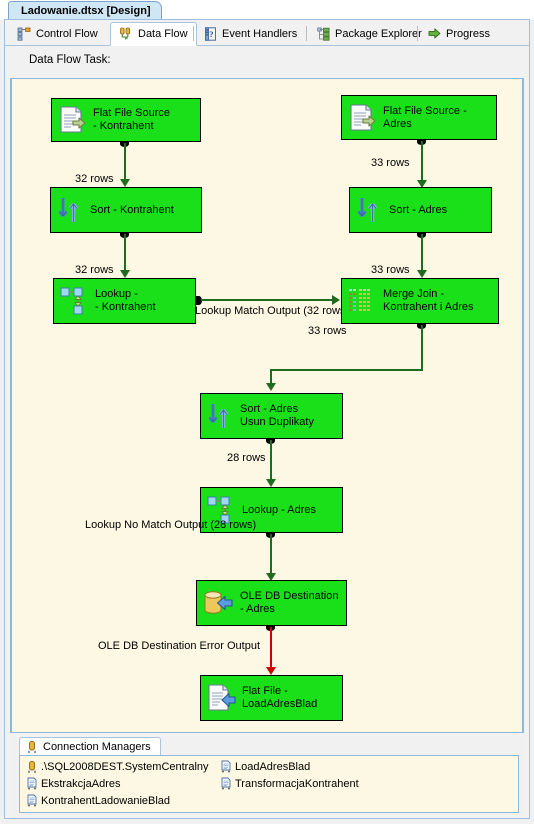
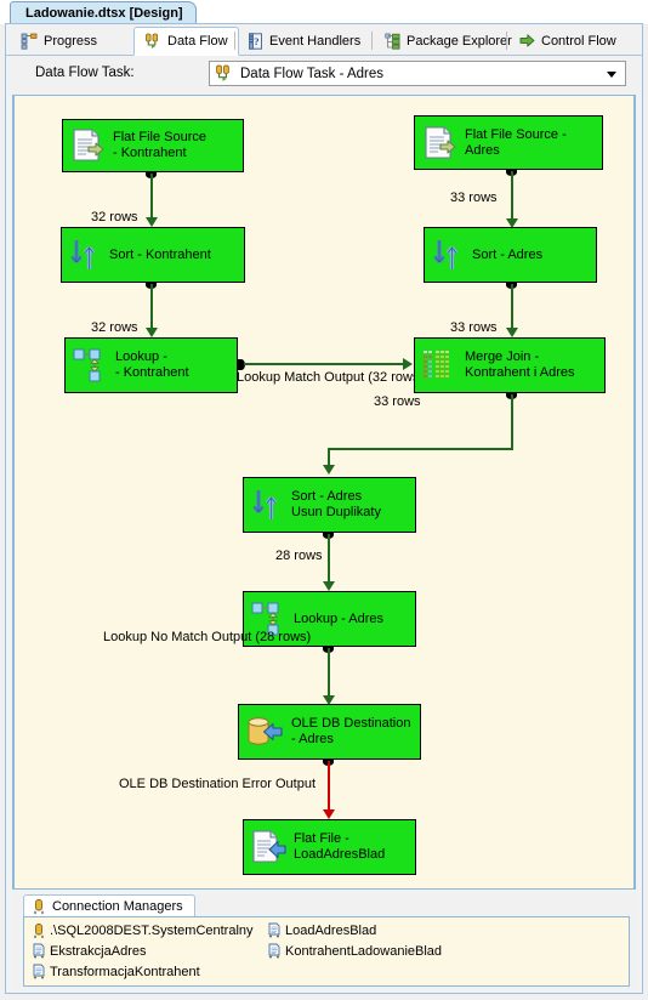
  Ladowanie.dtsx [Design]
- Control Flow
+ Progress
  Data Flow
  ?
  Event Handlers
  Package Explorer
- Progress
+ Control Flow
  Data Flow Task:
+ Data Flow Task - Adres
  Flat File Source
  - Kontrahent
  32 rows
  Sort - Kontrahent
  32 rows
  Lookup Match Output (32 row
  Lookup -
  - Kontrahent
  Flat File Source -
  Adres
  33 rows
  Sort - Adres
  33 rows
  Merge Join -
  Kontrahent i Adres
  33 rows
  Sort - Adres
  Usun Duplikaty
  28 rows
  Lookup - Adres
  Lookup No Match Output (28 rows)
  OLE DB Destination
  - Adres
  OLE DB Destination Error Output
  Flat File -
  LoadAdresBlad
  Connection Managers
  .\SQL2008DEST.SystemCentralny
  EkstrakcjaAdres
- KontrahentLadowanieBlad
+ TransformacjaKontrahent
  LoadAdresBlad
- TransformacjaKontrahent
+ KontrahentLadowanieBlad
